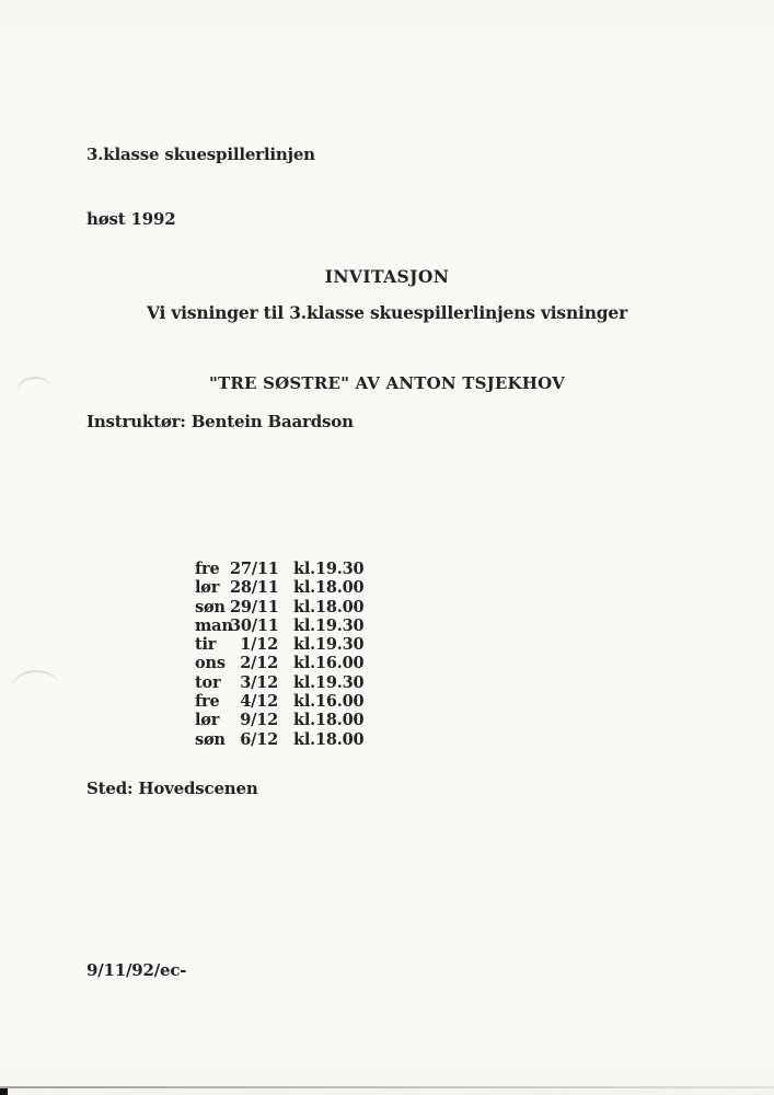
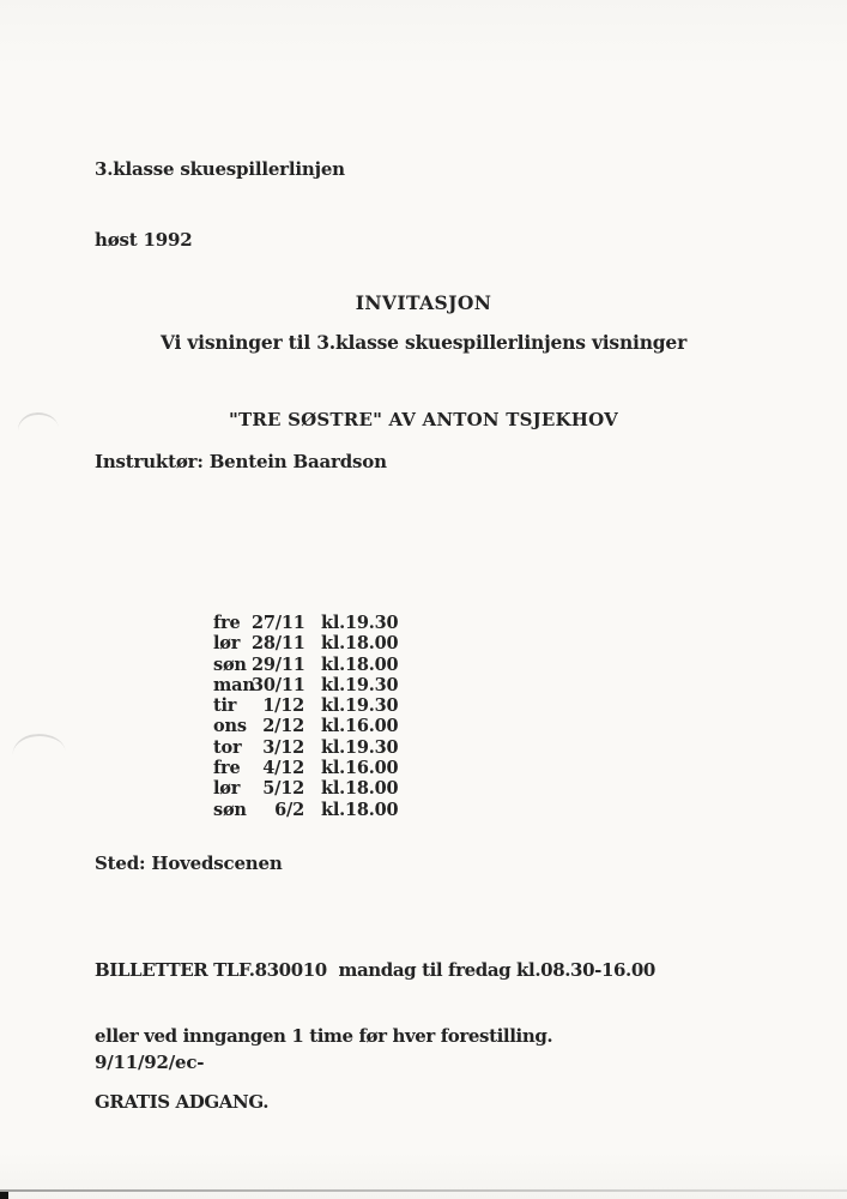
  3.klasse skuespillerlinjen
  høst 1992
  INVITASJON
  Vi visninger til 3.klasse skuespillerlinjens visninger
  "TRE SØSTRE" AV ANTON TSJEKHOV
  Instruktør: Bentein Baardson
  fre
  27/11
  kl.19.30
  lør
  28/11
  kl.18.00
  søn
  29/11
  kl.18.00
  man
  30/11
  kl.19.30
  tir
  1/12
  kl.19.30
  ons
  2/12
  kl.16.00
  tor
  3/12
  kl.19.30
  fre
  4/12
  kl.16.00
  lør
- 9/12
+ 5/12
  kl.18.00
  søn
- 6/12
+ 6/2
  kl.18.00
  Sted: Hovedscenen
+ BILLETTER TLF.830010 mandag til fredag kl.08.30-16.00
+ eller ved inngangen 1 time før hver forestilling.
+ GRATIS ADGANG.
  9/11/92/ec-
